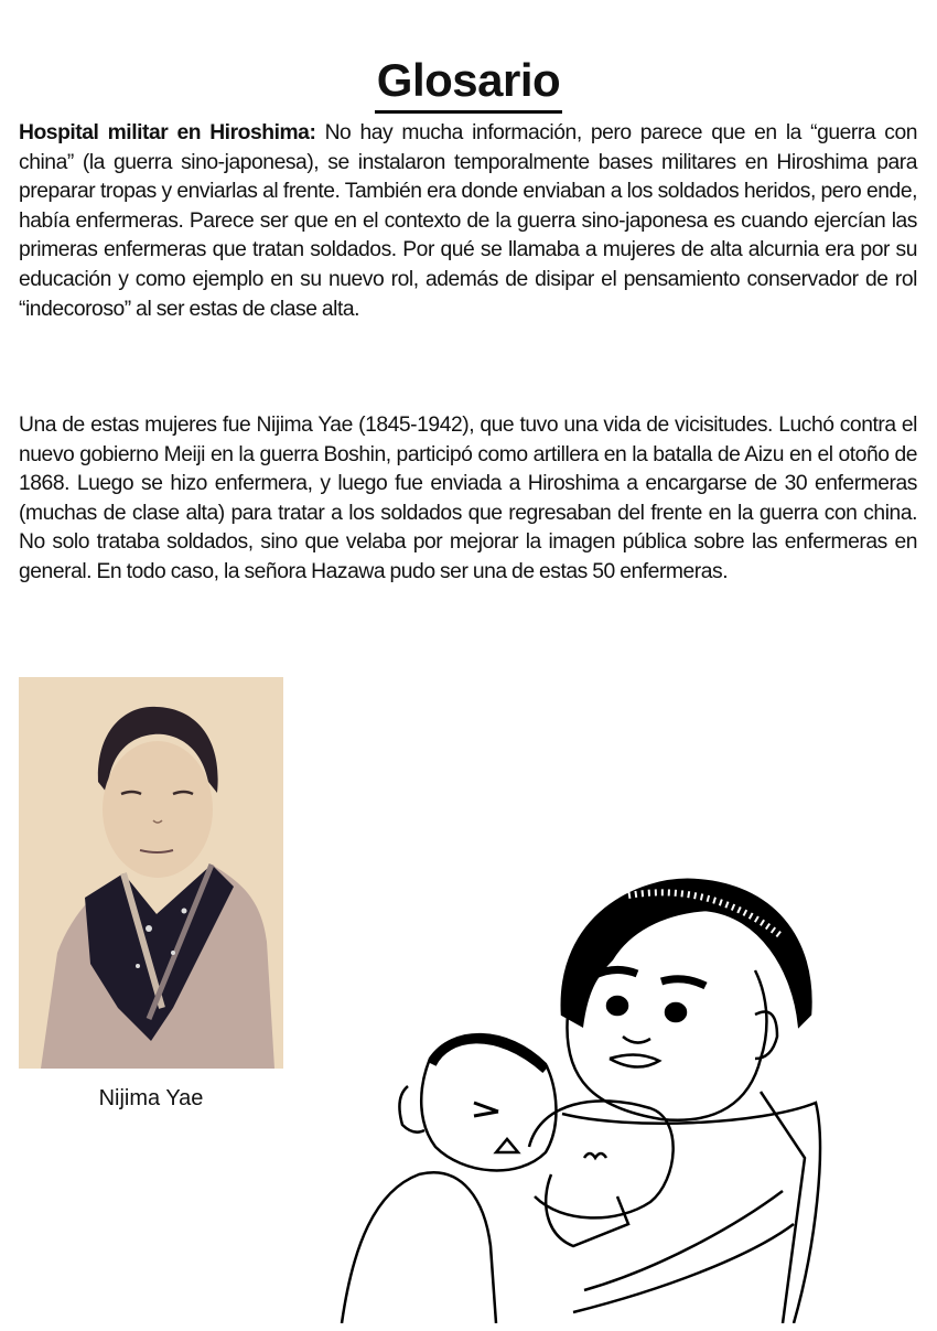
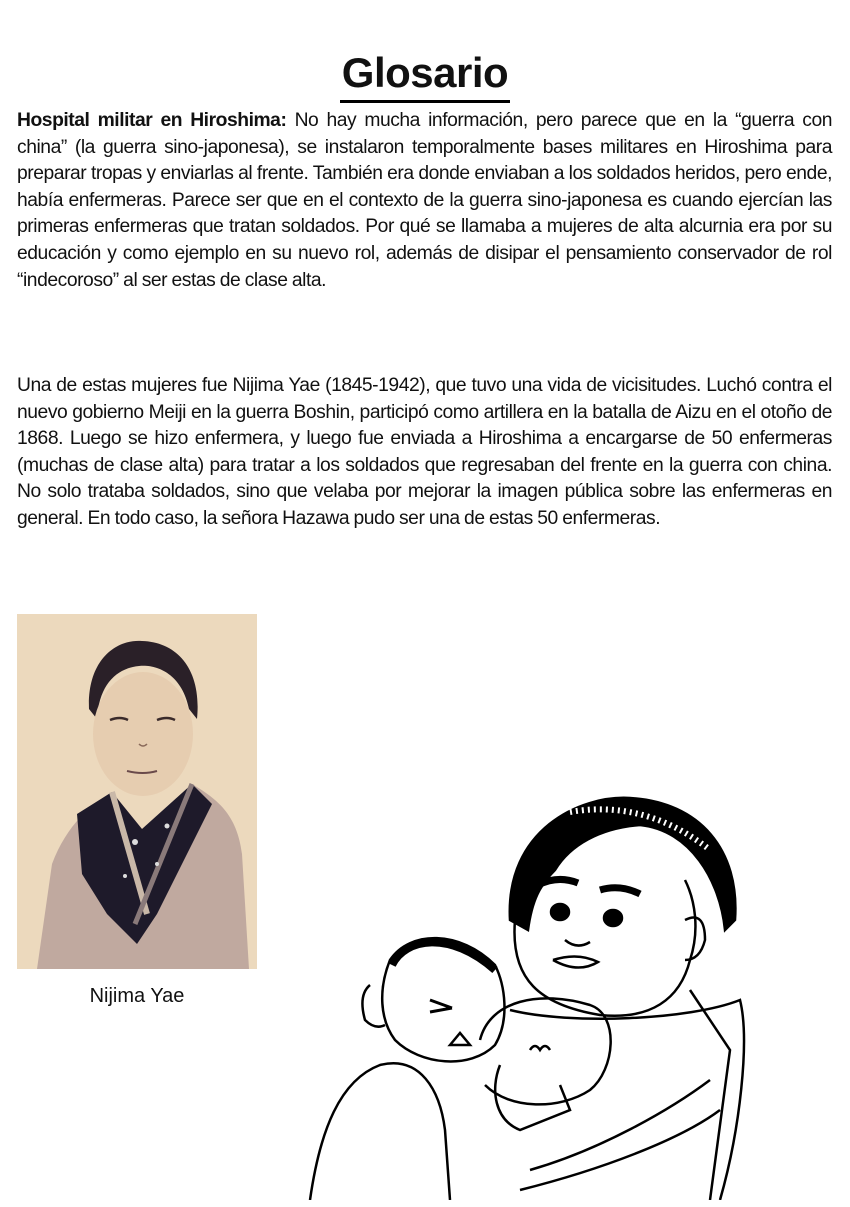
  Glosario
  Hospital militar en Hiroshima: No hay mucha información, pero parece que en la “guerra con china” (la guerra sino-japonesa), se instalaron temporalmente bases militares en Hiroshima para preparar tropas y enviarlas al frente. También era donde enviaban a los soldados heridos, pero ende, había enfermeras. Parece ser que en el contexto de la guerra sino-japonesa es cuando ejercían las primeras enfermeras que tratan soldados. Por qué se llamaba a mujeres de alta alcurnia era por su educación y como ejemplo en su nuevo rol, además de disipar el pensamiento conservador de rol “indecoroso” al ser estas de clase alta.
- Una de estas mujeres fue Nijima Yae (1845-1942), que tuvo una vida de vicisitudes. Luchó contra el nuevo gobierno Meiji en la guerra Boshin, participó como artillera en la batalla de Aizu en el otoño de 1868. Luego se hizo enfermera, y luego fue enviada a Hiroshima a encargarse de 30 enfermeras (muchas de clase alta) para tratar a los soldados que regresaban del frente en la guerra con china. No solo trataba soldados, sino que velaba por mejorar la imagen pública sobre las enfermeras en general. En todo caso, la señora Hazawa pudo ser una de estas 50 enfermeras.
+ Una de estas mujeres fue Nijima Yae (1845-1942), que tuvo una vida de vicisitudes. Luchó contra el nuevo gobierno Meiji en la guerra Boshin, participó como artillera en la batalla de Aizu en el otoño de 1868. Luego se hizo enfermera, y luego fue enviada a Hiroshima a encargarse de 50 enfermeras (muchas de clase alta) para tratar a los soldados que regresaban del frente en la guerra con china. No solo trataba soldados, sino que velaba por mejorar la imagen pública sobre las enfermeras en general. En todo caso, la señora Hazawa pudo ser una de estas 50 enfermeras.
  Nijima Yae
